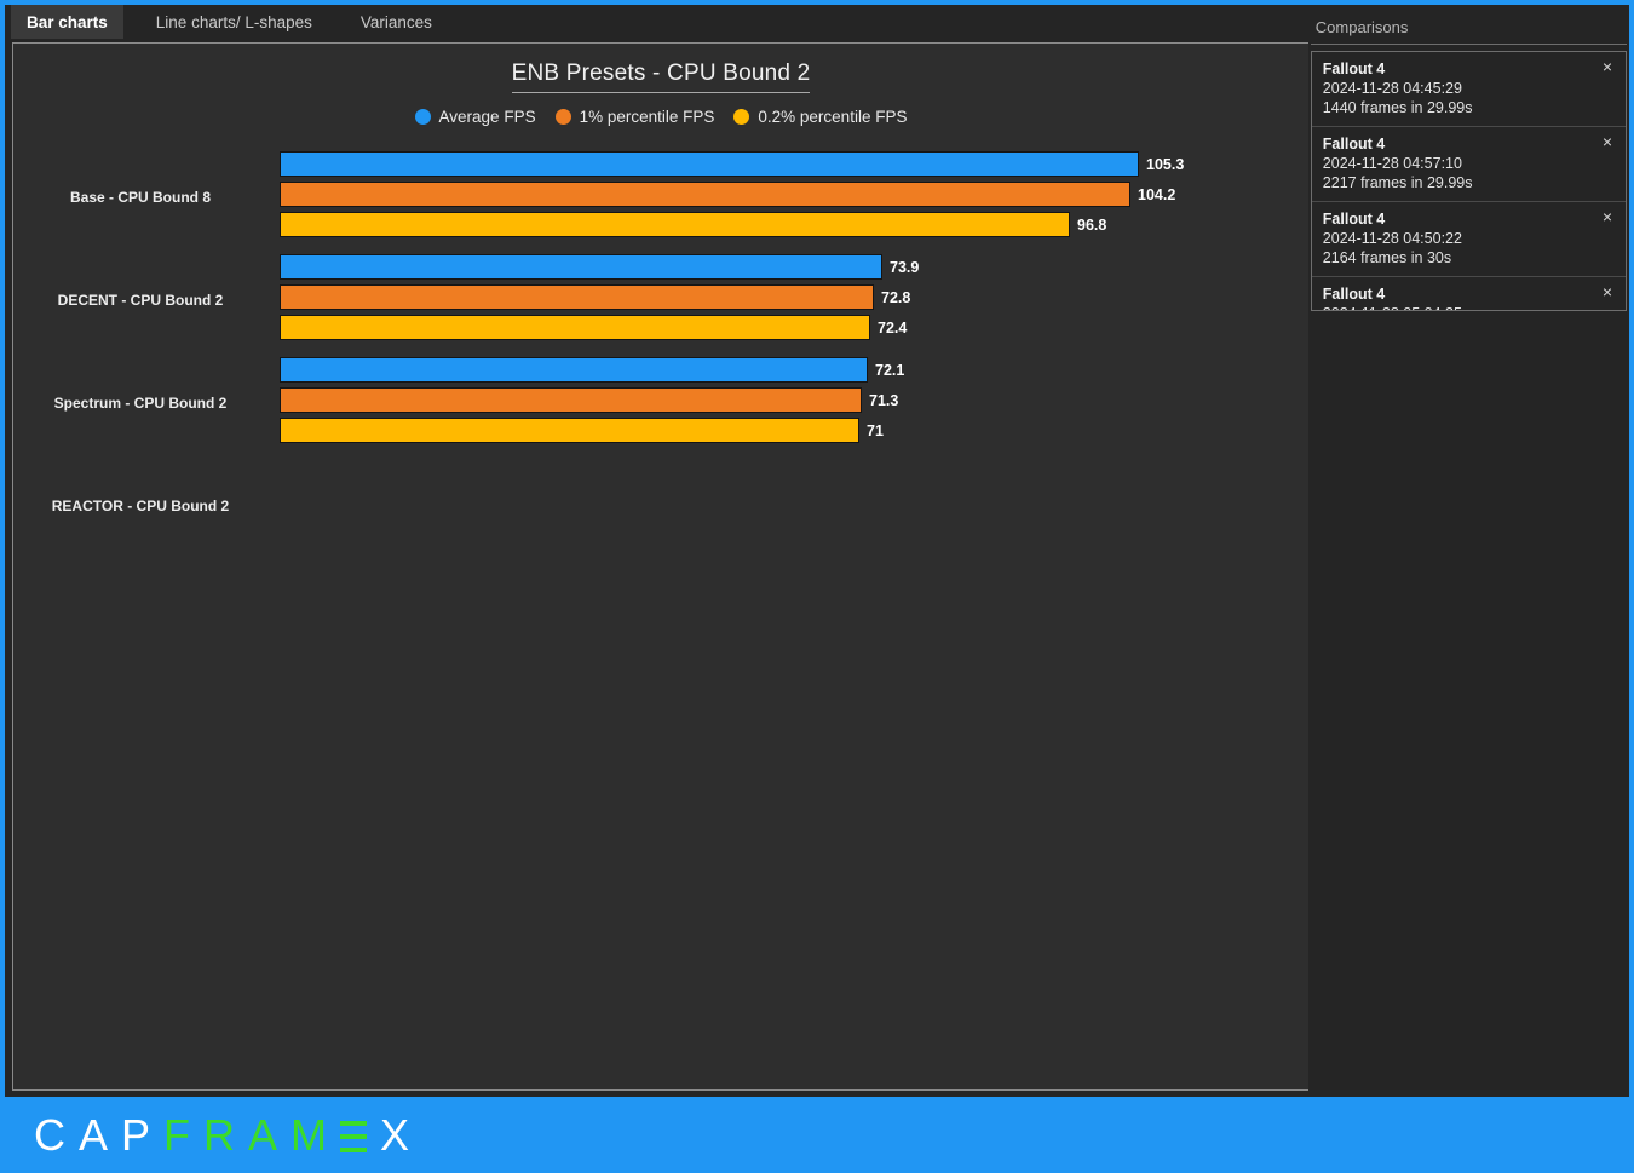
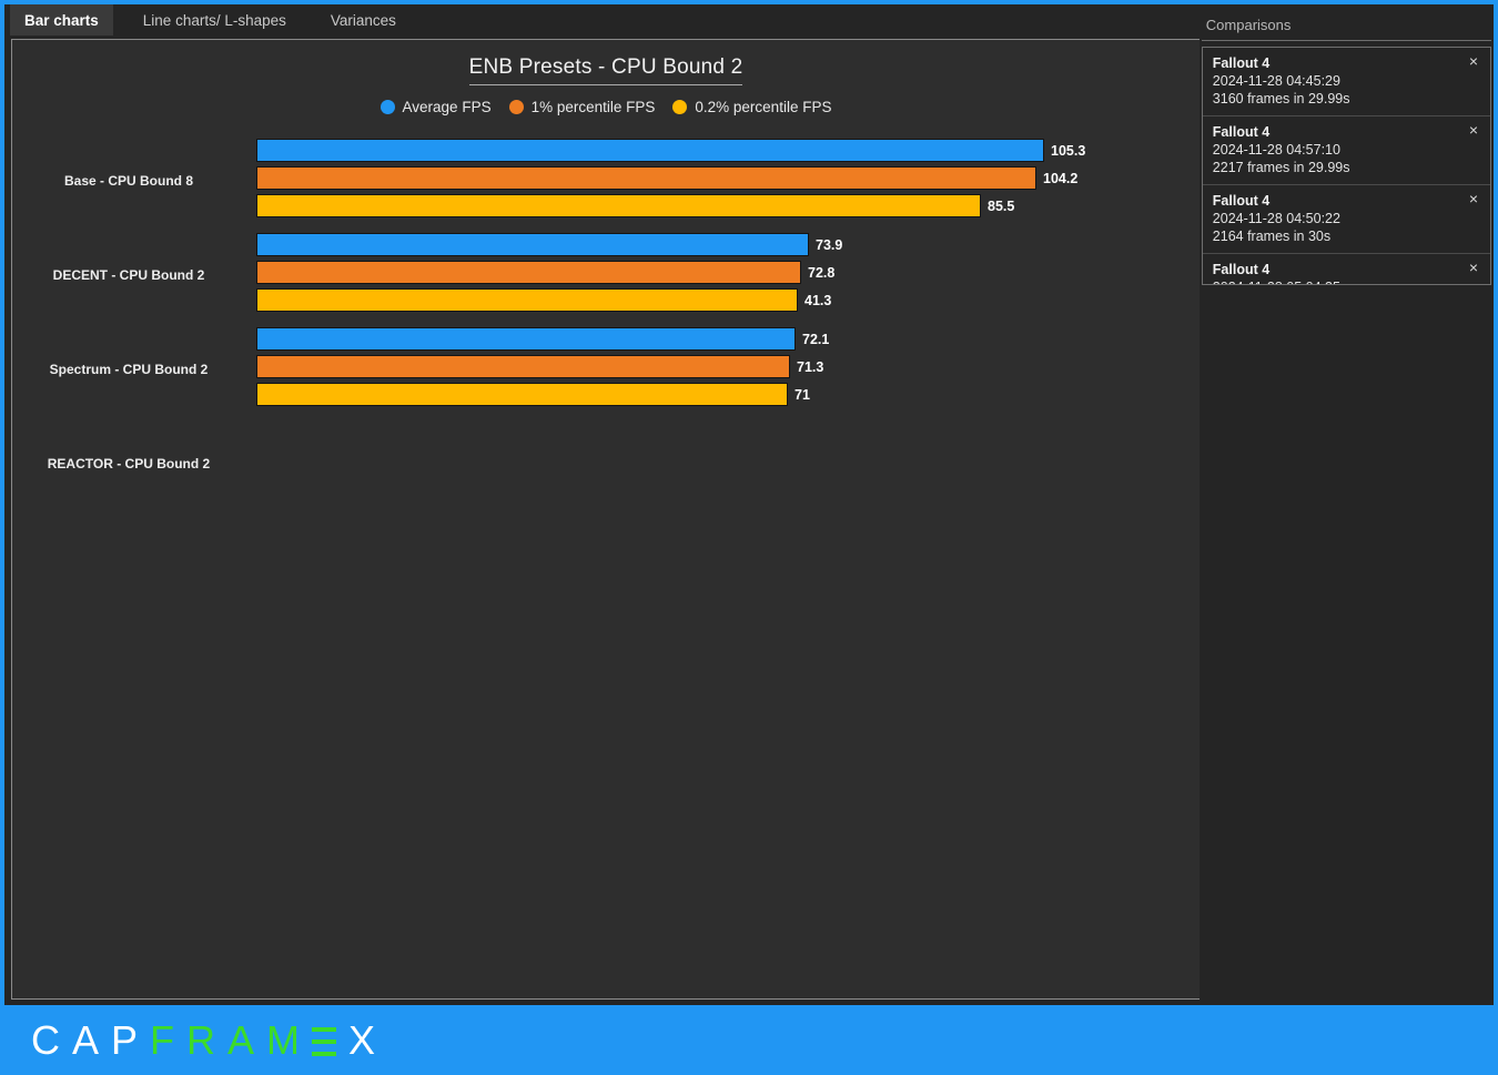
  Bar charts
  Line charts/ L-shapes
  Variances
  ENB Presets - CPU Bound 2
  Average FPS
  1% percentile FPS
  0.2% percentile FPS
  Base - CPU Bound 8
  105.3
  104.2
- 96.8
+ 85.5
  DECENT - CPU Bound 2
  73.9
  72.8
- 72.4
+ 41.3
  Spectrum - CPU Bound 2
  72.1
  71.3
  71
  REACTOR - CPU Bound 2
  Comparisons
  Fallout 4
  2024-11-28 04:45:29
- 1440 frames in 29.99s
+ 3160 frames in 29.99s
  ×
  Fallout 4
  2024-11-28 04:57:10
  2217 frames in 29.99s
  ×
  Fallout 4
  2024-11-28 04:50:22
  2164 frames in 30s
  ×
  Fallout 4
  ×
  CAP
  FRAM
  X
